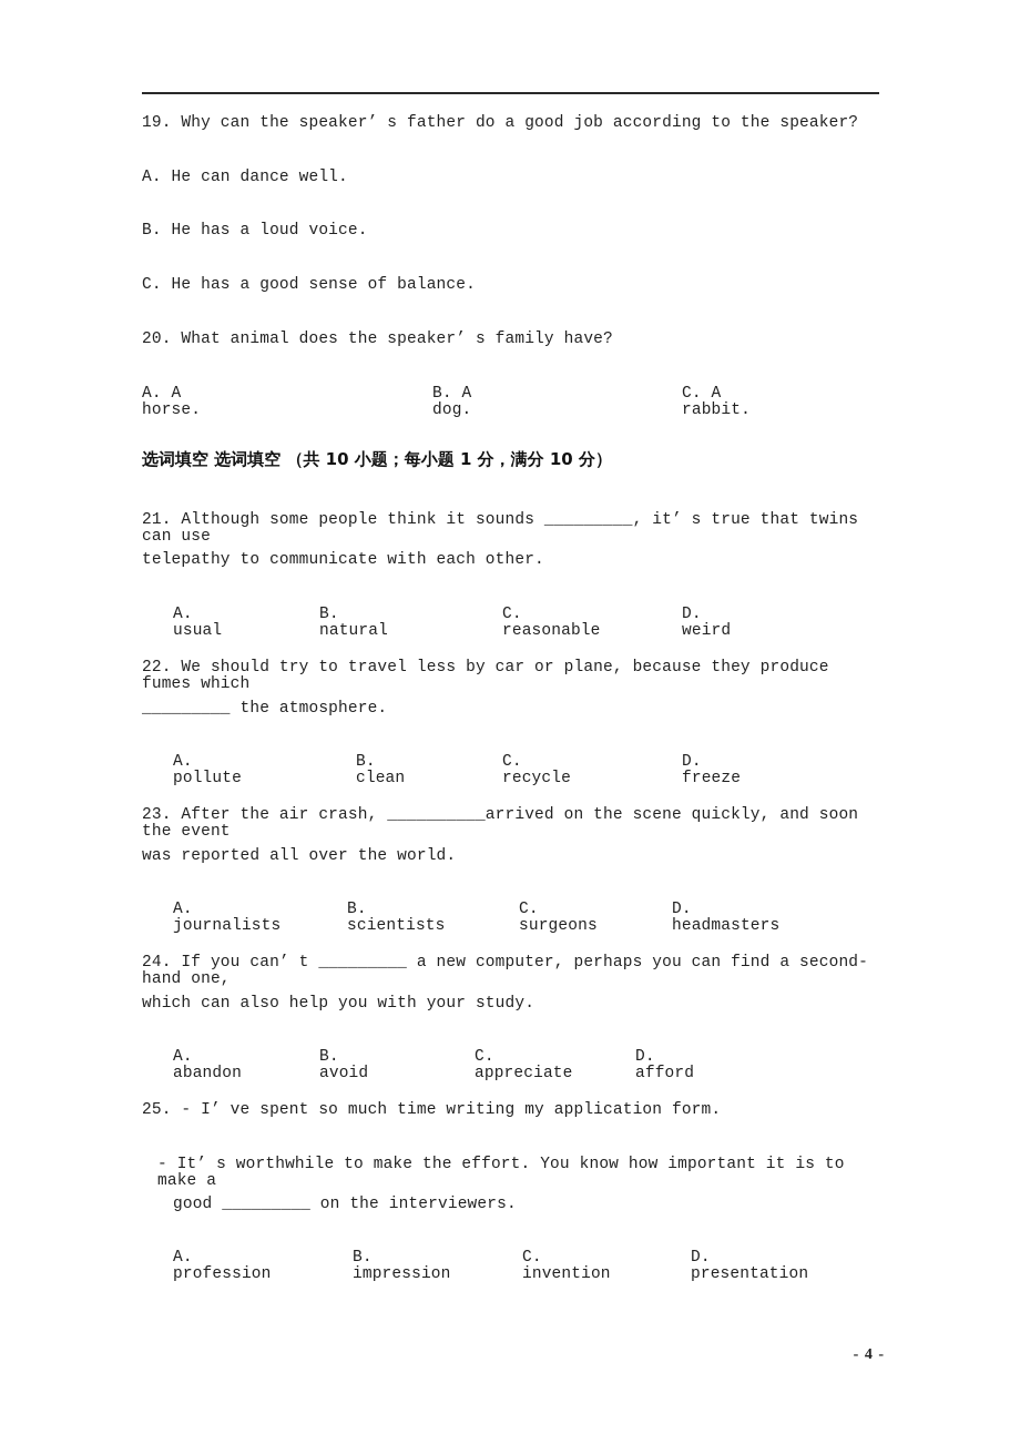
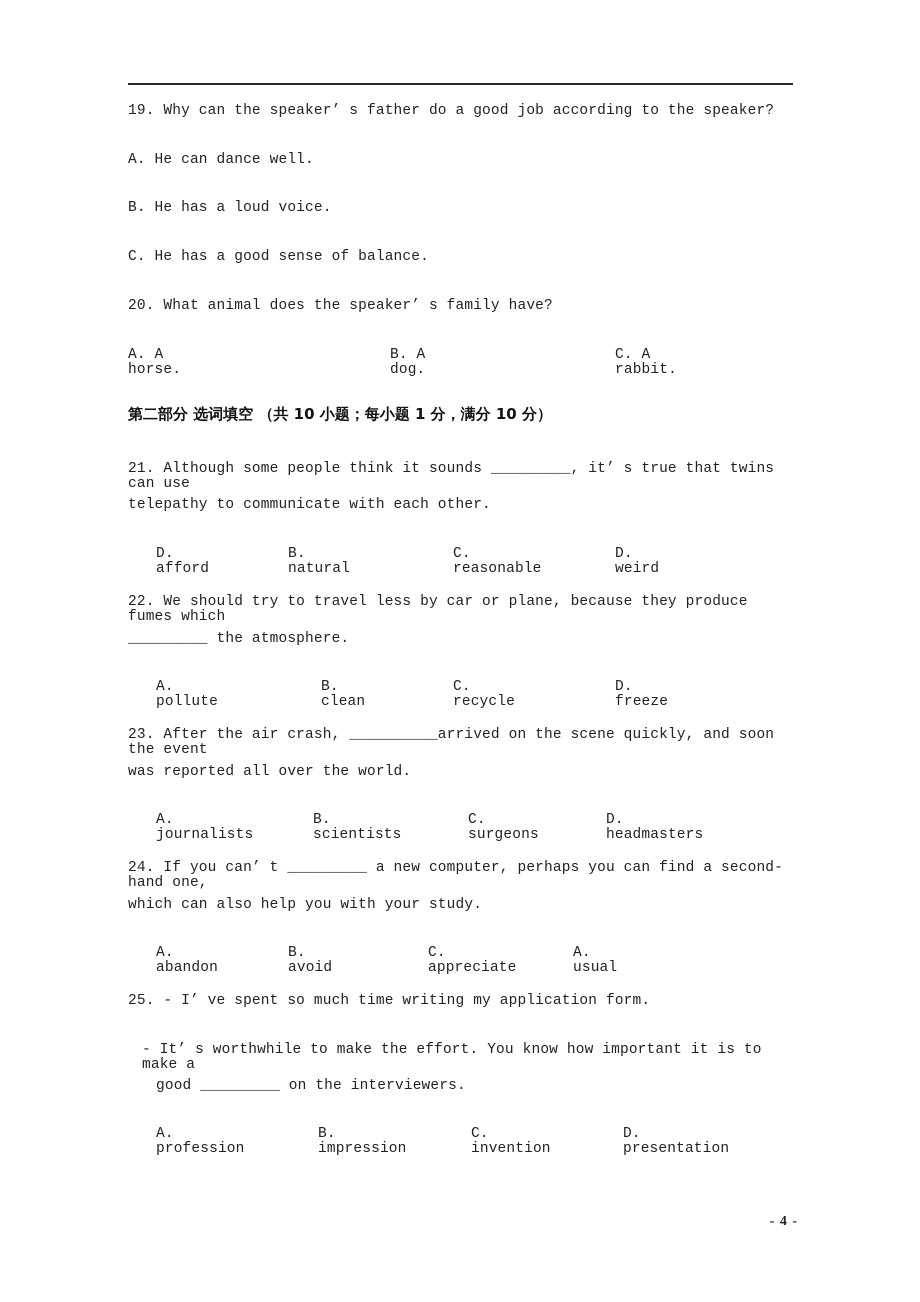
  19. Why can the speaker’ s father do a good job according to the speaker?
  A. He can dance well.
  B. He has a loud voice.
  C. He has a good sense of balance.
  20. What animal does the speaker’ s family have?
  A. A horse.
  B. A dog.
  C. A rabbit.
- 选词填空 选词填空 （共 10 小题；每小题 1 分，满分 10 分）
+ 第二部分 选词填空 （共 10 小题；每小题 1 分，满分 10 分）
  21. Although some people think it sounds _________, it’ s true that twins can use
  telepathy to communicate with each other.
- A. usual
+ D. afford
  B. natural
  C. reasonable
  D. weird
  22. We should try to travel less by car or plane, because they produce fumes which
  _________ the atmosphere.
  A. pollute
  B. clean
  C. recycle
  D. freeze
  23. After the air crash, __________arrived on the scene quickly, and soon the event
  was reported all over the world.
  A. journalists
  B. scientists
  C. surgeons
  D. headmasters
  24. If you can’ t _________ a new computer, perhaps you can find a second-hand one,
  which can also help you with your study.
  A. abandon
  B. avoid
  C. appreciate
- D. afford
+ A. usual
  25. - I’ ve spent so much time writing my application form.
  - It’ s worthwhile to make the effort. You know how important it is to make a
  good _________ on the interviewers.
  A. profession
  B. impression
  C. invention
  D. presentation
  - 4 -
